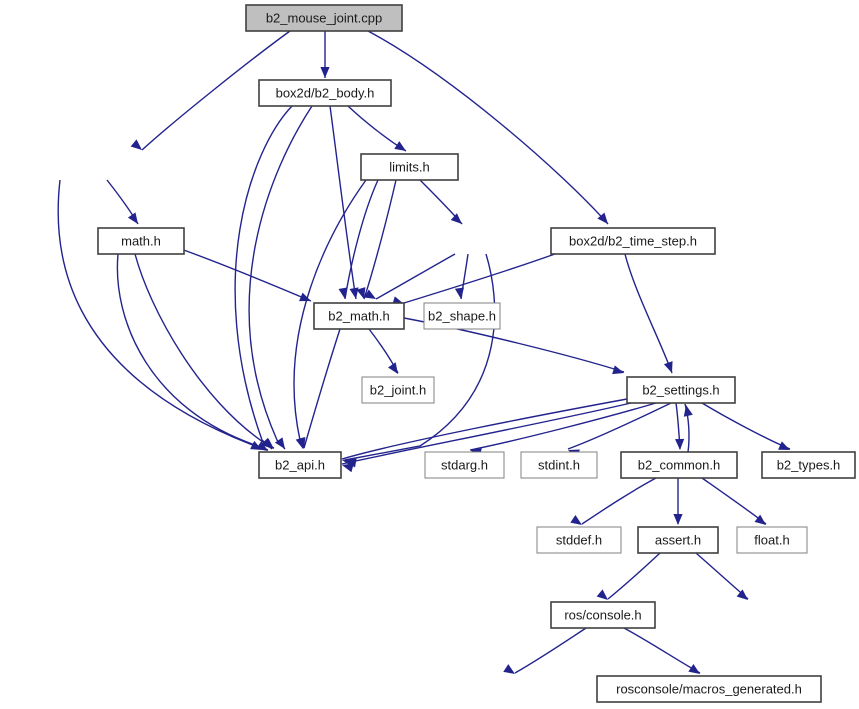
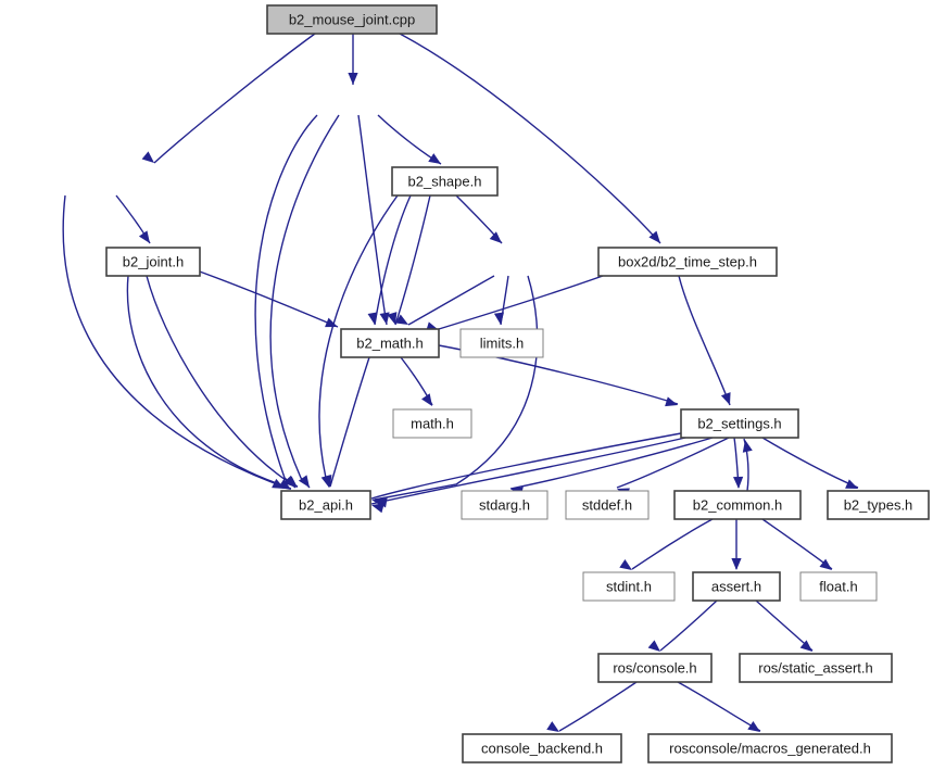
  b2_mouse_joint.cpp
- box2d/b2_body.h
- limits.h
+ b2_shape.h
  box2d/b2_time_step.h
- math.h
+ b2_joint.h
  b2_math.h
- b2_shape.h
+ limits.h
- b2_joint.h
+ math.h
  b2_settings.h
  b2_api.h
  stdarg.h
- stdint.h
+ stddef.h
  b2_common.h
  b2_types.h
- stddef.h
+ stdint.h
  assert.h
  float.h
  ros/console.h
+ ros/static_assert.h
+ console_backend.h
  rosconsole/macros_generated.h
